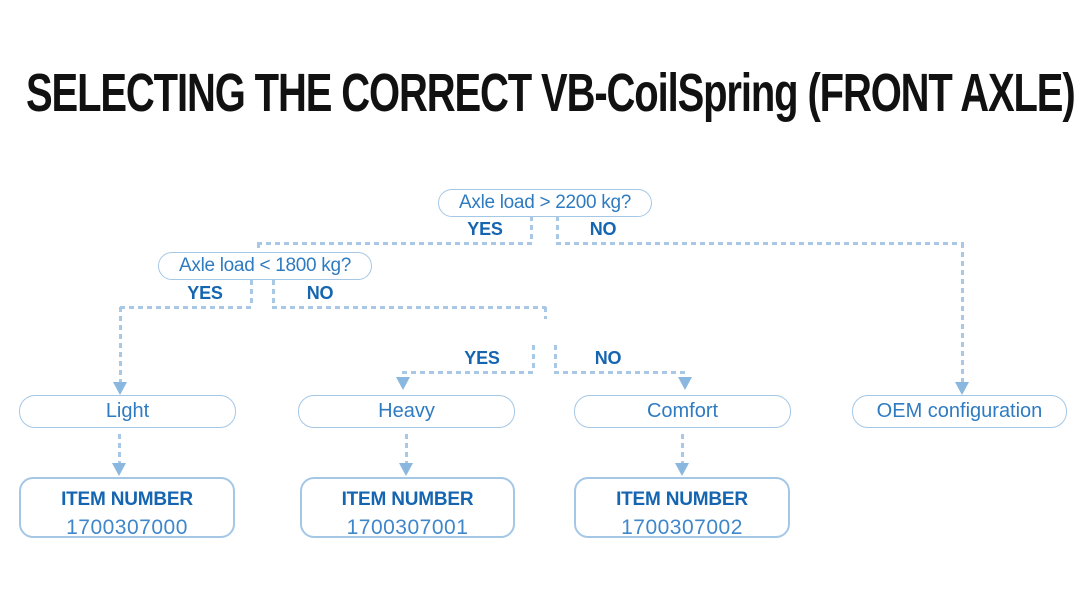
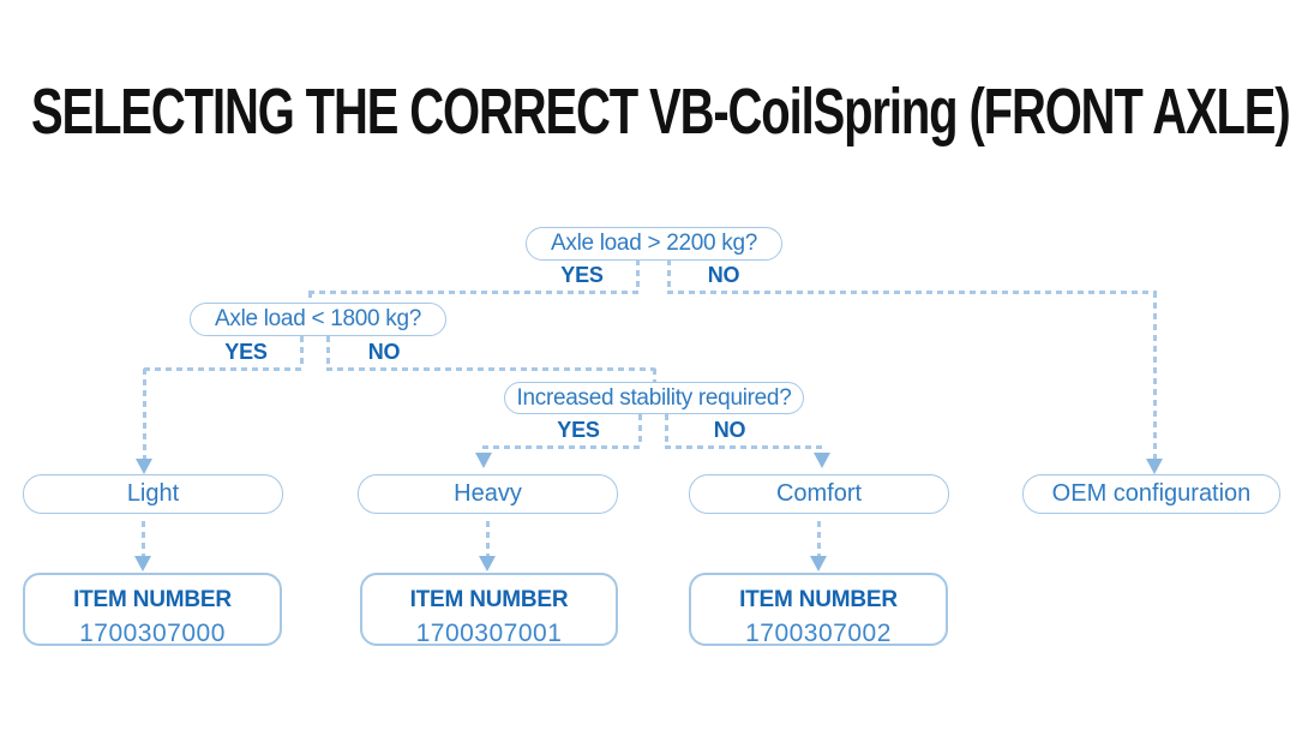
  SELECTING THE CORRECT VB-CoilSpring (FRONT AXLE)
  Axle load > 2200 kg?
  YES
  NO
  Axle load < 1800 kg?
  YES
  NO
+ Increased stability required?
  YES
  NO
  Light
  Heavy
  Comfort
  OEM configuration
  ITEM NUMBER
  1700307000
  ITEM NUMBER
  1700307001
  ITEM NUMBER
  1700307002
